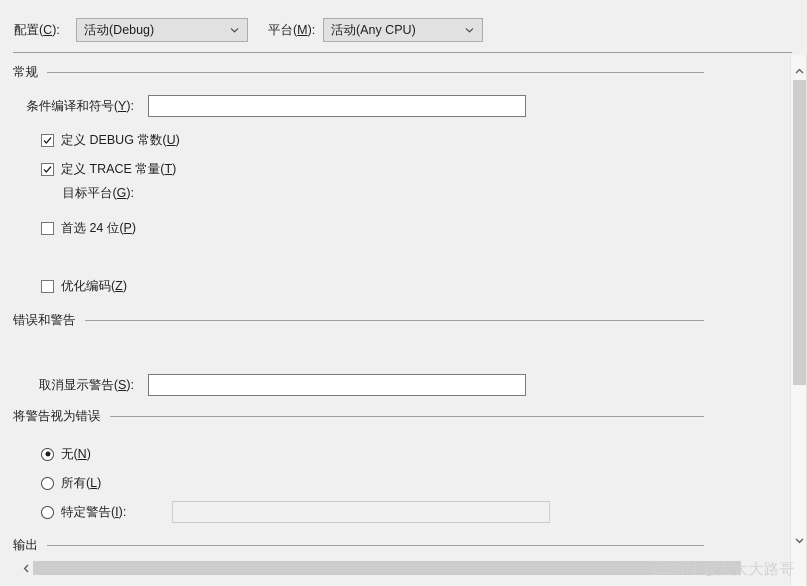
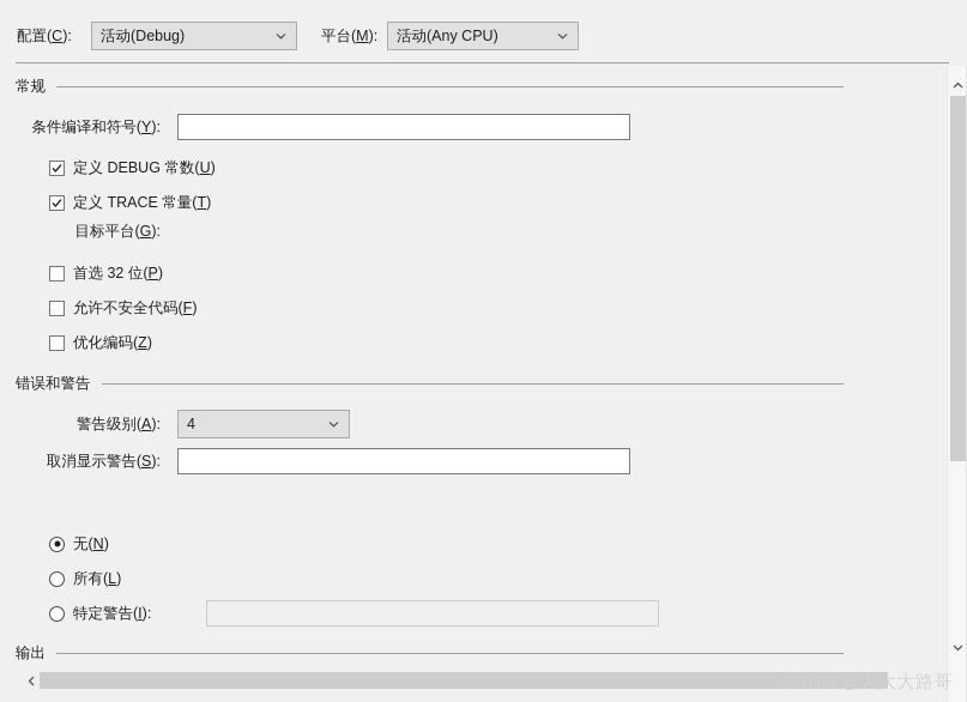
  配置(C):
  活动(Debug)
  平台(M):
  活动(Any CPU)
  常规
  条件编译和符号(Y):
  定义 DEBUG 常数(U)
  定义 TRACE 常量(T)
  目标平台(G):
- 首选 24 位(P)
+ 首选 32 位(P)
+ 允许不安全代码(F)
  优化编码(Z)
  错误和警告
+ 警告级别(A):
+ 4
  取消显示警告(S):
- 将警告视为错误
  无(N)
  所有(L)
  特定警告(I):
  输出
  CSDN @大大大路哥
